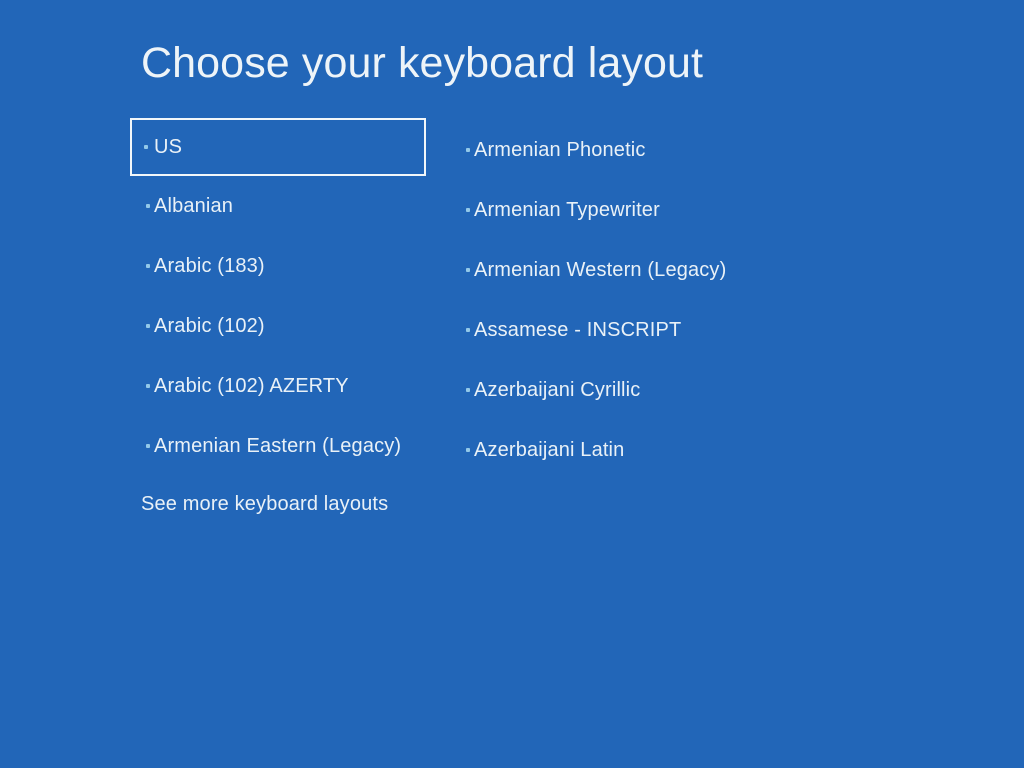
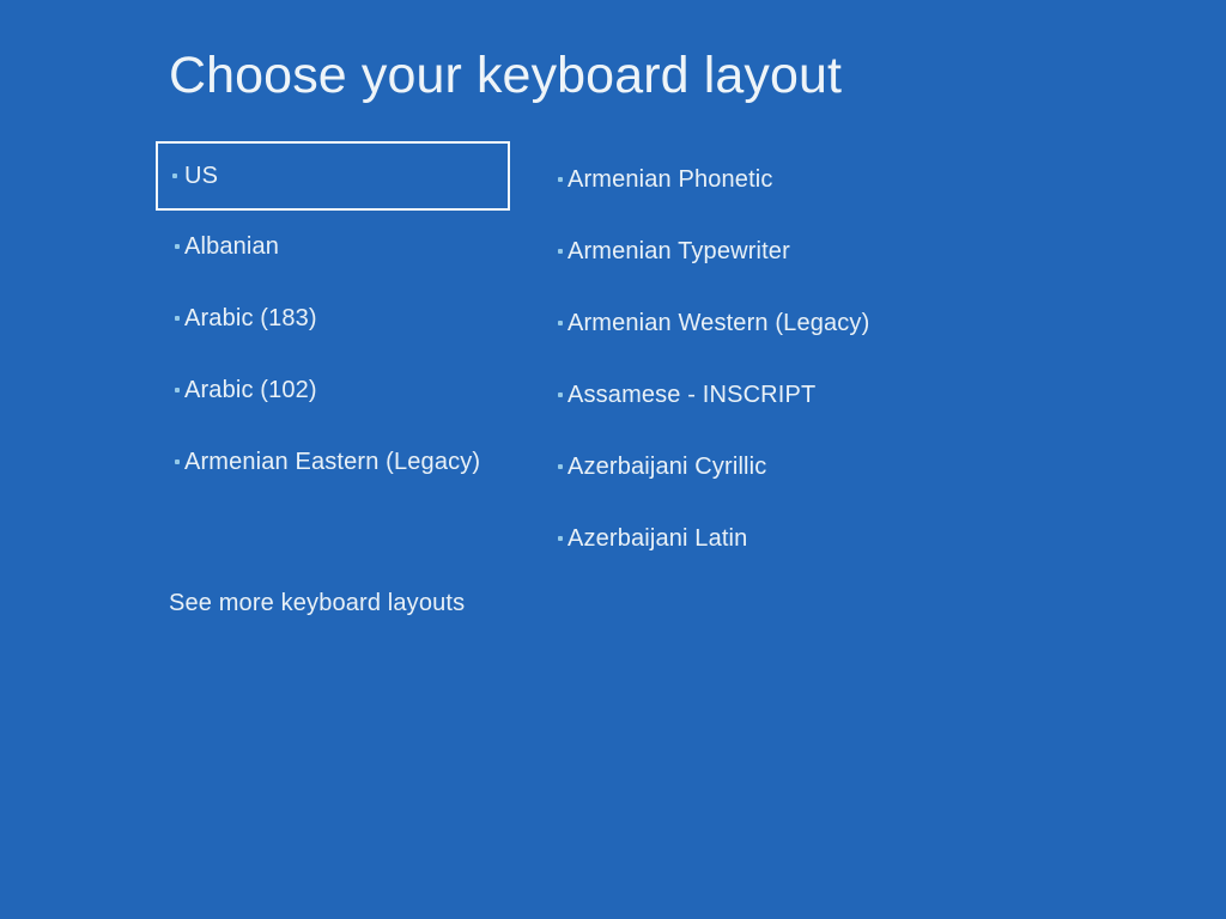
  Choose your keyboard layout
  US
  Albanian
  Arabic (183)
  Arabic (102)
- Arabic (102) AZERTY
  Armenian Eastern (Legacy)
  Armenian Phonetic
  Armenian Typewriter
  Armenian Western (Legacy)
  Assamese - INSCRIPT
  Azerbaijani Cyrillic
  Azerbaijani Latin
  See more keyboard layouts
